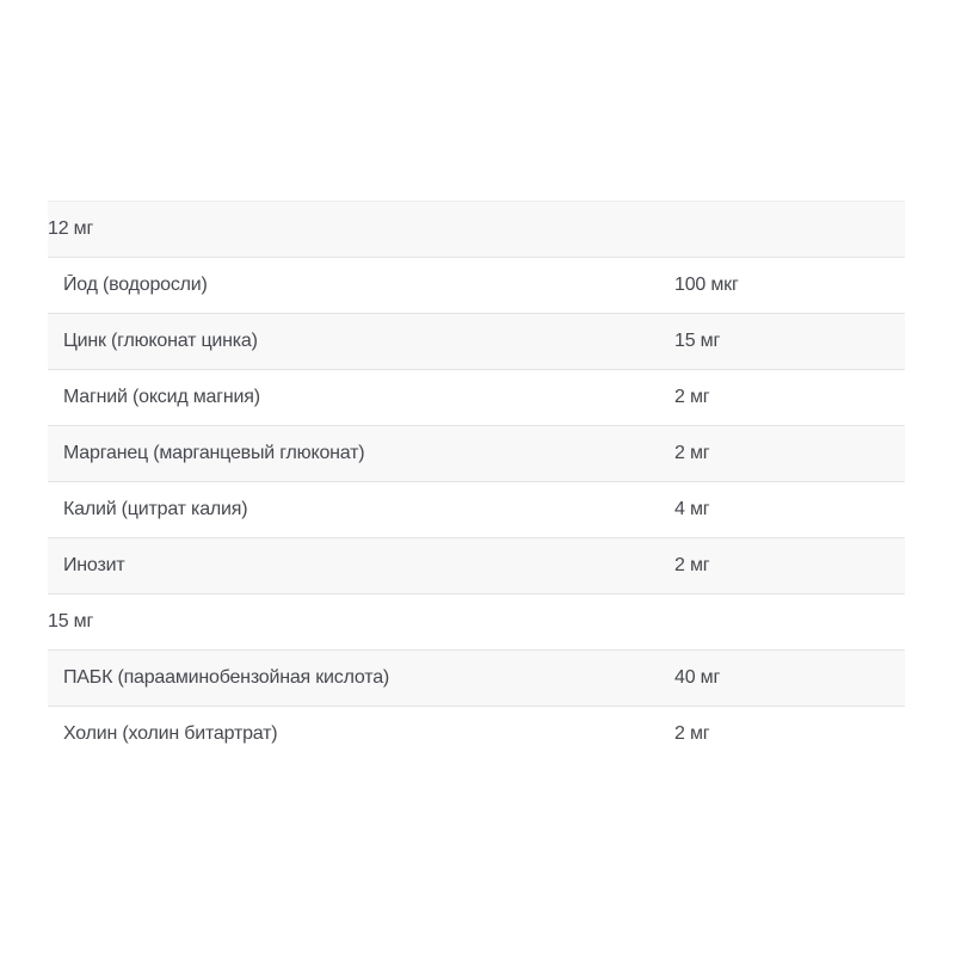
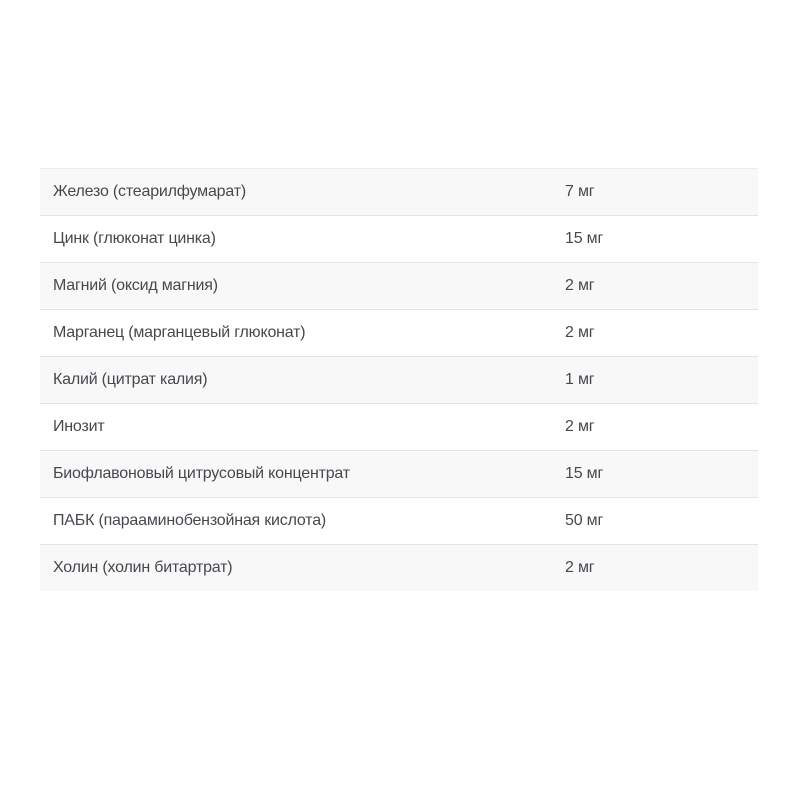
+ Железо (стеарилфумарат)
- 12 мг
+ 7 мг
- Йод (водоросли)
- 100 мкг
  Цинк (глюконат цинка)
  15 мг
  Магний (оксид магния)
  2 мг
  Марганец (марганцевый глюконат)
  2 мг
  Калий (цитрат калия)
- 4 мг
+ 1 мг
  Инозит
  2 мг
+ Биофлавоновый цитрусовый концентрат
  15 мг
  ПАБК (парааминобензойная кислота)
- 40 мг
+ 50 мг
  Холин (холин битартрат)
  2 мг
